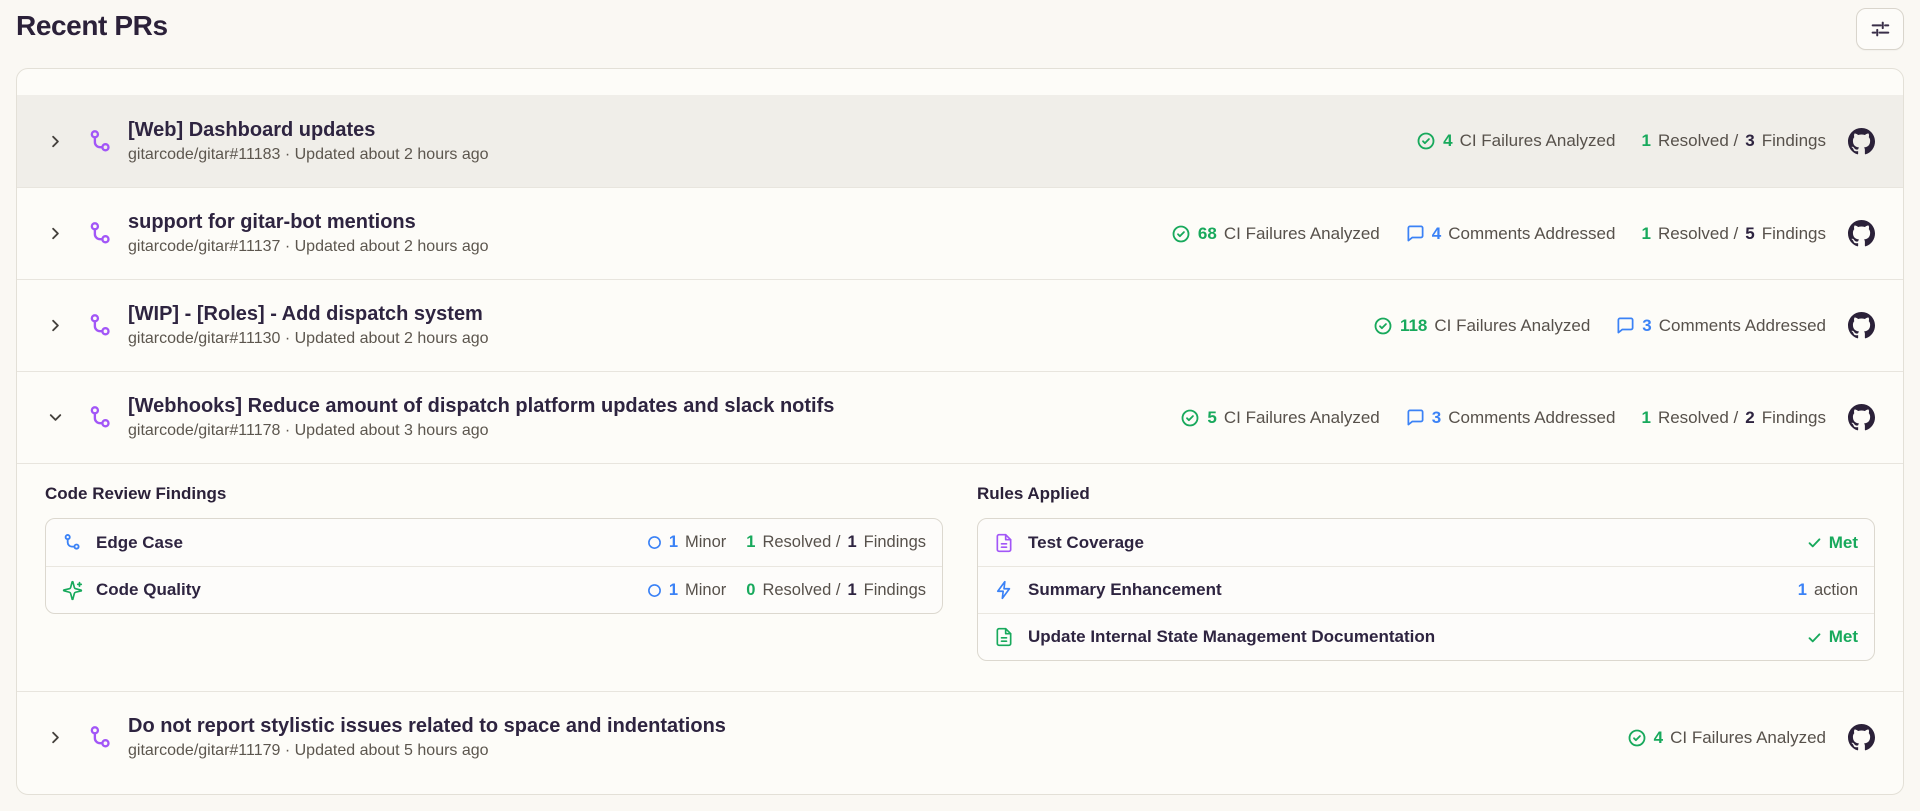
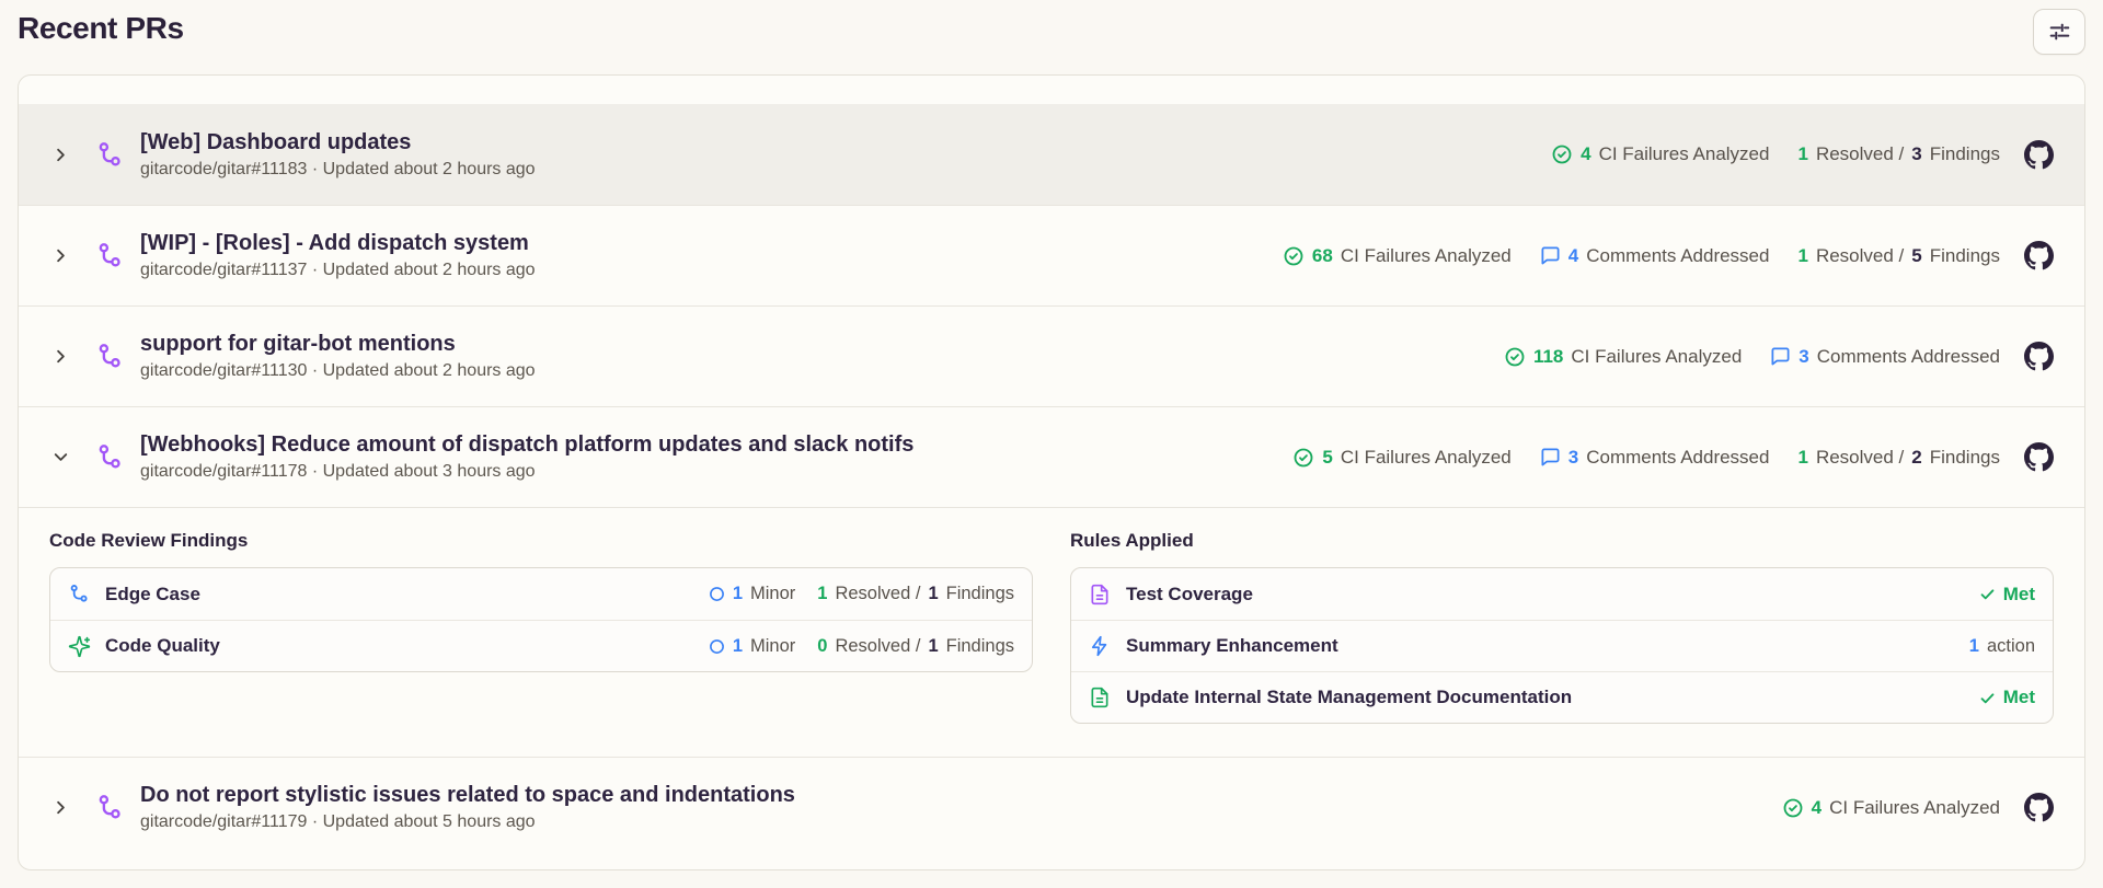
  Recent PRs
  [Web] Dashboard updates
  gitarcode/gitar#11183 · Updated about 2 hours ago
  4
  CI Failures Analyzed
  1
  Resolved /
  3
  Findings
- support for gitar-bot mentions
+ [WIP] - [Roles] - Add dispatch system
  gitarcode/gitar#11137 · Updated about 2 hours ago
  68
  CI Failures Analyzed
  4
  Comments Addressed
  1
  Resolved /
  5
  Findings
- [WIP] - [Roles] - Add dispatch system
+ support for gitar-bot mentions
  gitarcode/gitar#11130 · Updated about 2 hours ago
  118
  CI Failures Analyzed
  3
  Comments Addressed
  [Webhooks] Reduce amount of dispatch platform updates and slack notifs
  gitarcode/gitar#11178 · Updated about 3 hours ago
  5
  CI Failures Analyzed
  3
  Comments Addressed
  1
  Resolved /
  2
  Findings
  Code Review Findings
  Edge Case
  1
  Minor
  1
  Resolved /
  1
  Findings
  Code Quality
  1
  Minor
  0
  Resolved /
  1
  Findings
  Rules Applied
  Test Coverage
  Met
  Summary Enhancement
  1
  action
  Update Internal State Management Documentation
  Met
  Do not report stylistic issues related to space and indentations
  gitarcode/gitar#11179 · Updated about 5 hours ago
  4
  CI Failures Analyzed
